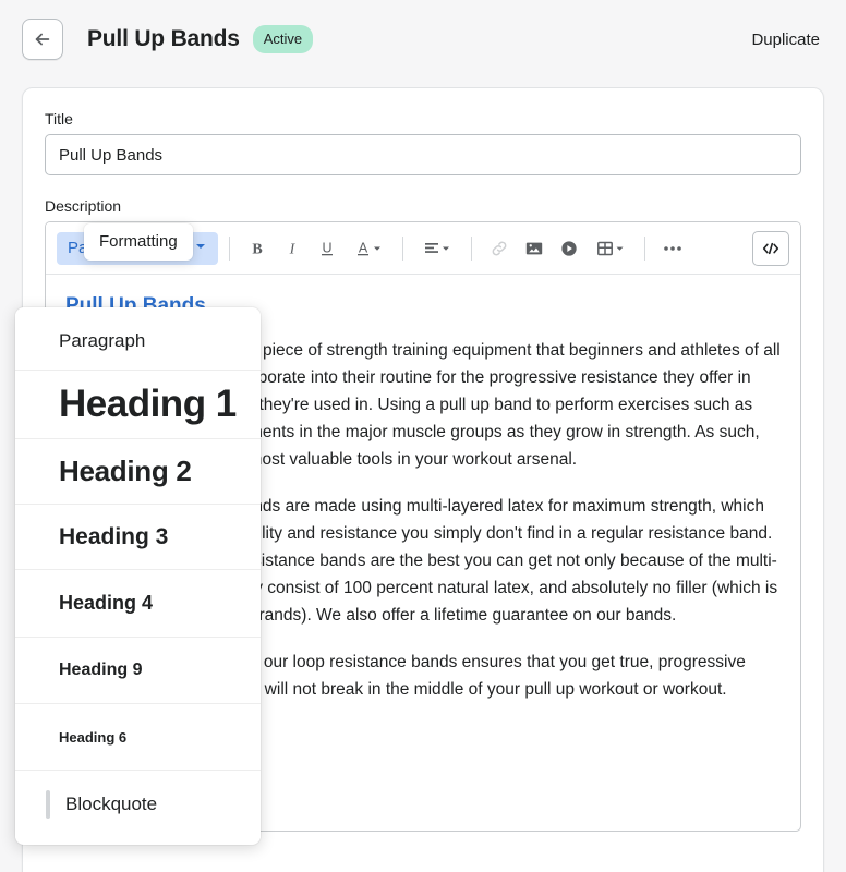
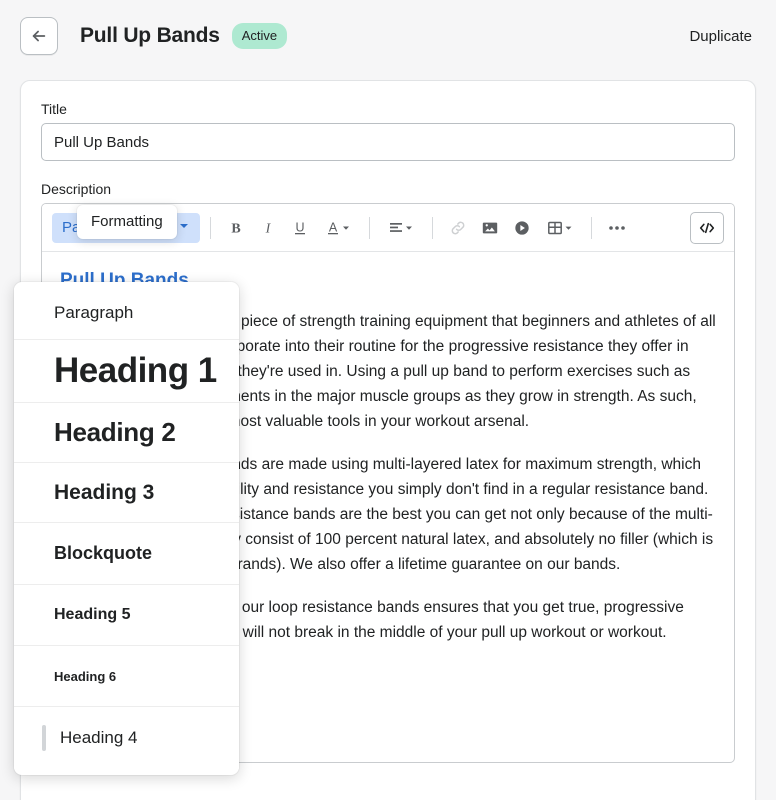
  Pull Up Bands
  Active
  Duplicate
  Title
  Pull Up Bands
  Description
  B
  I
  U
  A
  Pull Up Bands
  piece of strength training equipment that beginners and athletes of all porate into their routine for the progressive resistance they offer in they're used in. Using a pull up band to perform exercises such as ents in the major muscle groups as they grow in strength. As such, ost valuable tools in your workout arsenal.
  ds are made using multi-layered latex for maximum strength, which lity and resistance you simply don't find in a regular resistance band. istance bands are the best you can get not only because of the multi-consist of 100 percent natural latex, and absolutely no filler (which is rands). We also offer a lifetime guarantee on our bands.
  our loop resistance bands ensures that you get true, progressive will not break in the middle of your pull up workout or workout.
  Formatting
  Paragraph
  Heading 1
  Heading 2
  Heading 3
- Heading 4
+ Blockquote
- Heading 9
+ Heading 5
  Heading 6
- Blockquote
+ Heading 4
